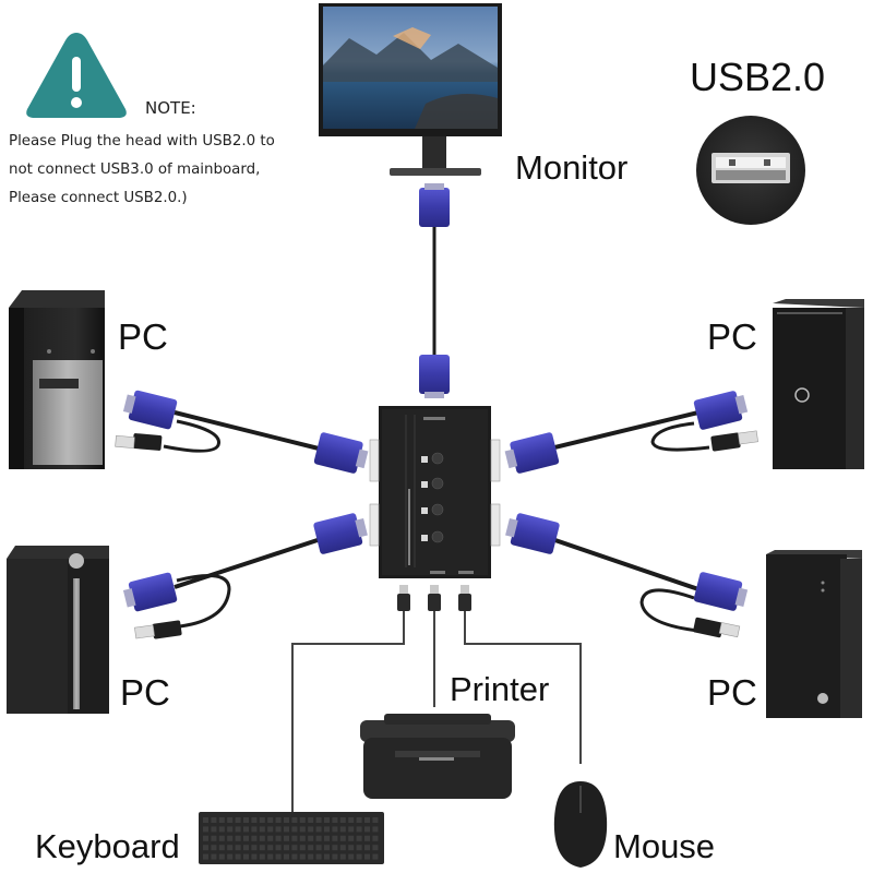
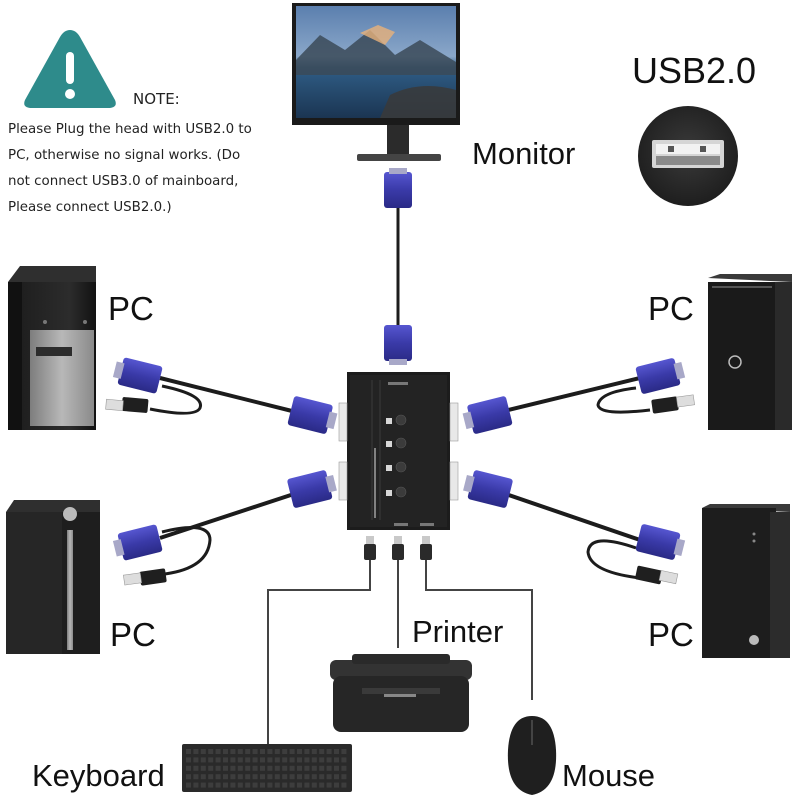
  NOTE:
  Please Plug the head with USB2.0 to
+ PC, otherwise no signal works. (Do
  not connect USB3.0 of mainboard,
  Please connect USB2.0.)
  USB2.0
  Monitor
  PC
  PC
  PC
  PC
  Printer
  Keyboard
  Mouse
